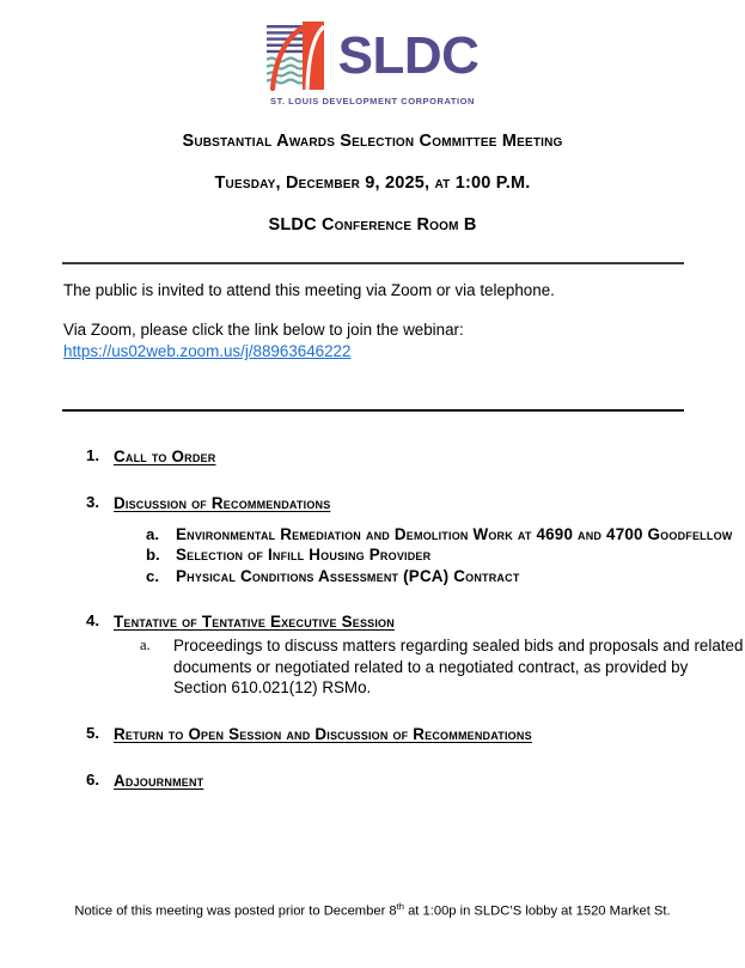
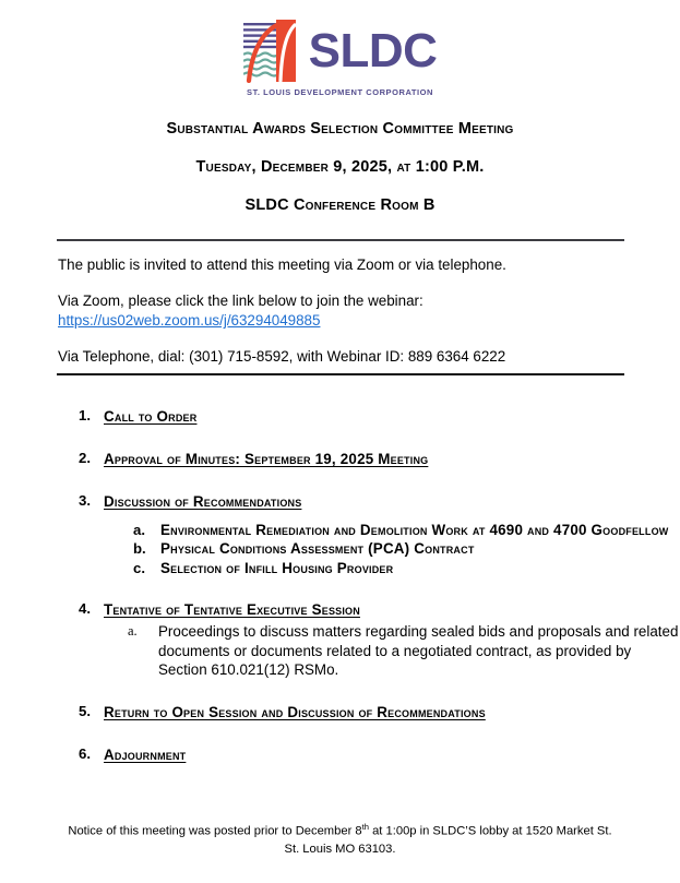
  SLDC
  ST. LOUIS DEVELOPMENT CORPORATION
  Substantial Awards Selection Committee Meeting
  Tuesday, December 9, 2025, at 1:00 P.M.
  SLDC Conference Room B
  The public is invited to attend this meeting via Zoom or via telephone.
  Via Zoom, please click the link below to join the webinar:
- https://us02web.zoom.us/j/88963646222
+ https://us02web.zoom.us/j/63294049885
+ Via Telephone, dial: (301) 715-8592, with Webinar ID: 889 6364 6222
  1.
  Call to Order
+ 2.
+ Approval of Minutes: September 19, 2025 Meeting
  3.
  Discussion of Recommendations
  a.
  Environmental Remediation and Demolition Work at 4690 and 4700 Goodfellow
  b.
- Selection of Infill Housing Provider
+ Physical Conditions Assessment (PCA) Contract
  c.
- Physical Conditions Assessment (PCA) Contract
+ Selection of Infill Housing Provider
  4.
  Tentative of Tentative Executive Session
  a.
- Proceedings to discuss matters regarding sealed bids and proposals and related documents or negotiated related to a negotiated contract, as provided by Section 610.021(12) RSMo.
+ Proceedings to discuss matters regarding sealed bids and proposals and related documents or documents related to a negotiated contract, as provided by Section 610.021(12) RSMo.
  5.
  Return to Open Session and Discussion of Recommendations
  6.
  Adjournment
  Notice of this meeting was posted prior to December 8th at 1:00p in SLDC’S lobby at 1520 Market St.
+ St. Louis MO 63103.
